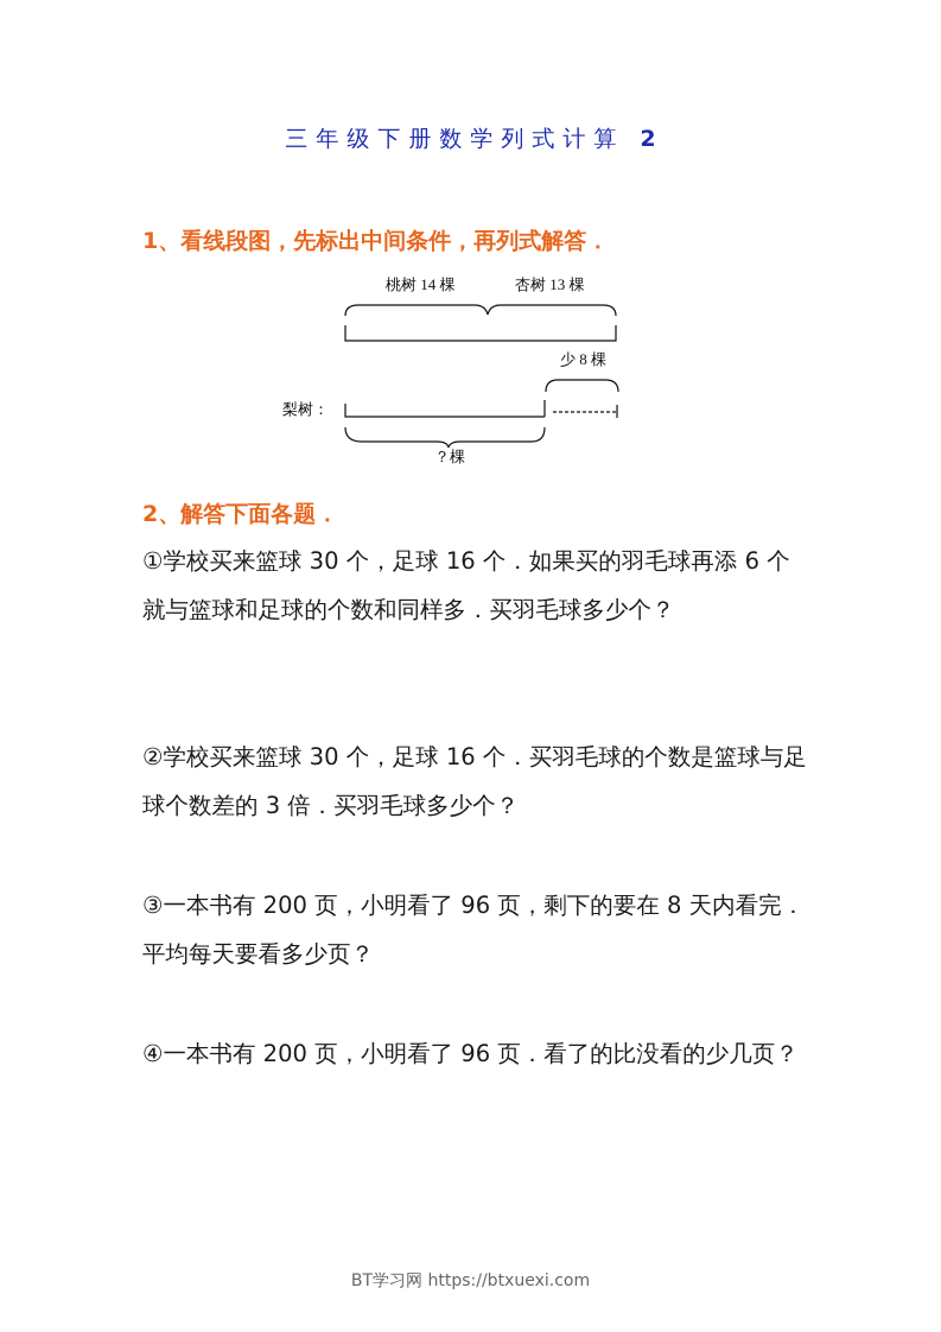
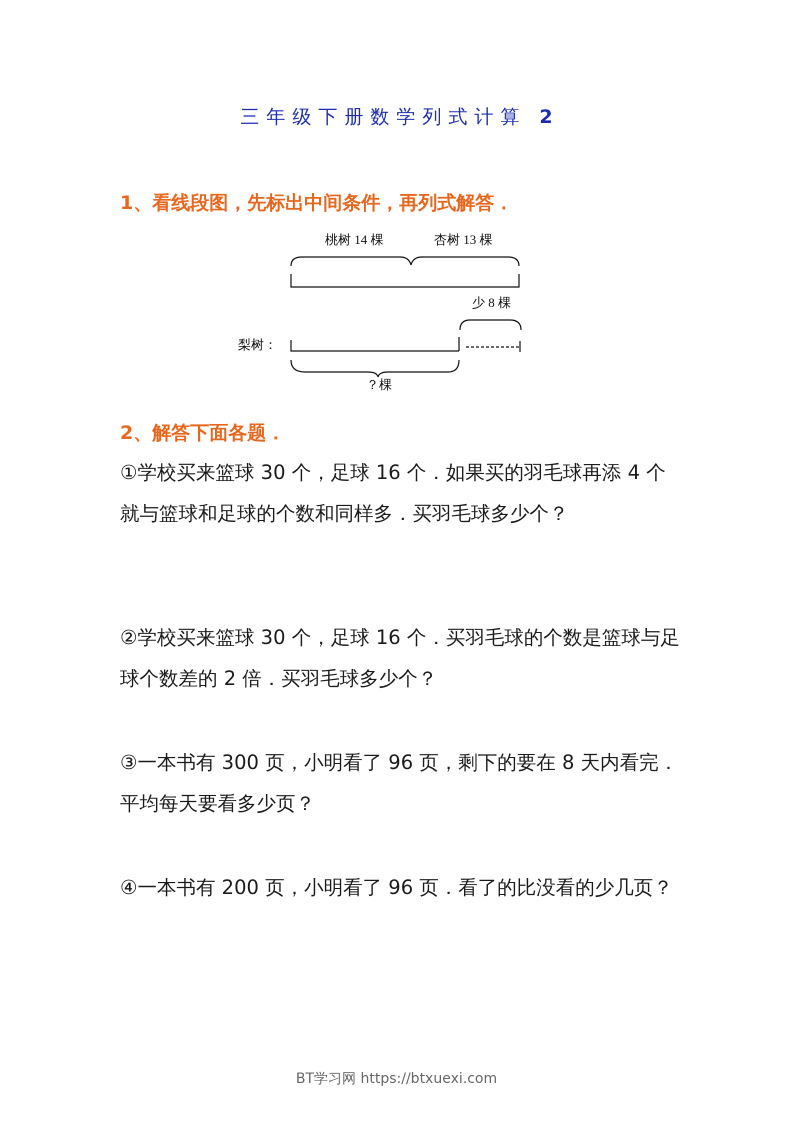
  三年级下册数学列式计算 2
  1、看线段图，先标出中间条件，再列式解答．
  桃树 14 棵
  杏树 13 棵
  少 8 棵
  梨树：
  ？棵
  2、解答下面各题．
- ①学校买来篮球 30 个，足球 16 个．如果买的羽毛球再添 6 个就与篮球和足球的个数和同样多．买羽毛球多少个？
+ ①学校买来篮球 30 个，足球 16 个．如果买的羽毛球再添 4 个就与篮球和足球的个数和同样多．买羽毛球多少个？
- ②学校买来篮球 30 个，足球 16 个．买羽毛球的个数是篮球与足球个数差的 3 倍．买羽毛球多少个？
+ ②学校买来篮球 30 个，足球 16 个．买羽毛球的个数是篮球与足球个数差的 2 倍．买羽毛球多少个？
- ③一本书有 200 页，小明看了 96 页，剩下的要在 8 天内看完．平均每天要看多少页？
+ ③一本书有 300 页，小明看了 96 页，剩下的要在 8 天内看完．平均每天要看多少页？
  ④一本书有 200 页，小明看了 96 页．看了的比没看的少几页？
  BT学习网 https://btxuexi.com
